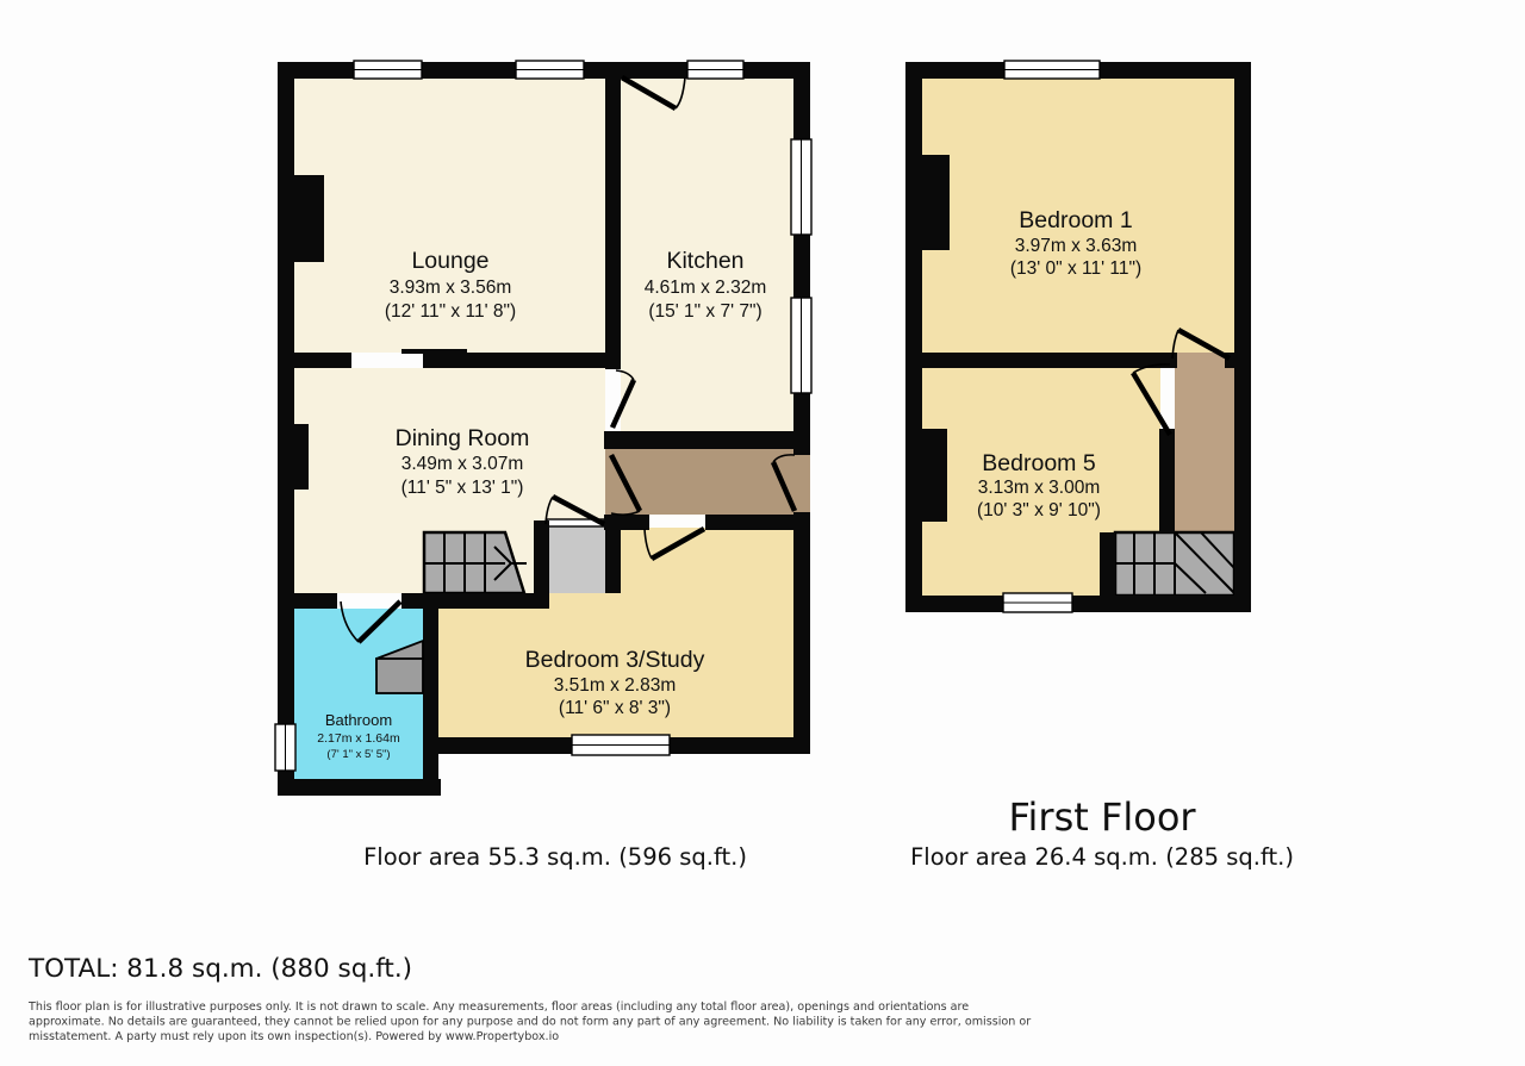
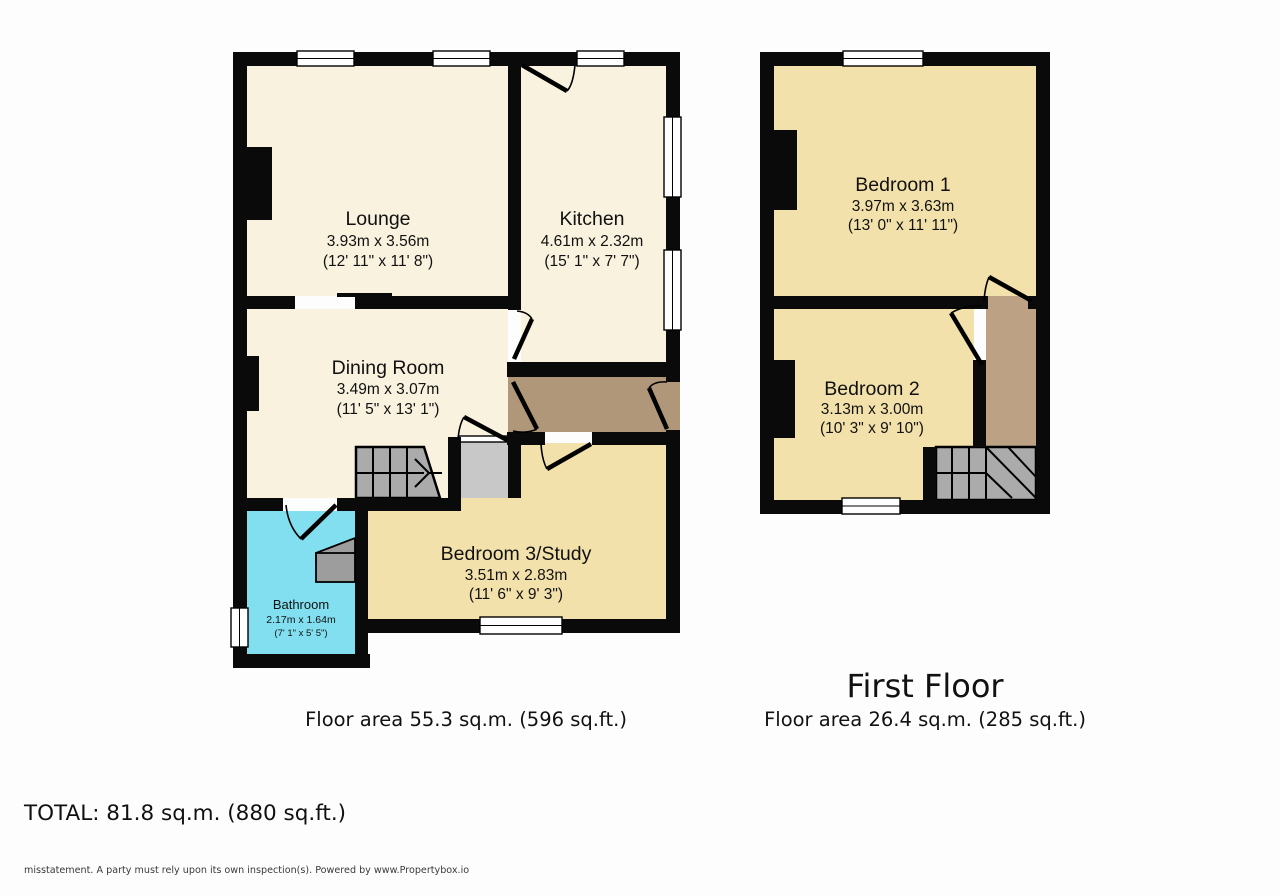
  Lounge
  3.93m x 3.56m
  (12' 11" x 11' 8")
  Kitchen
  4.61m x 2.32m
  (15' 1" x 7' 7")
  Dining Room
  3.49m x 3.07m
  (11' 5" x 13' 1")
  Bedroom 3/Study
  3.51m x 2.83m
- (11' 6" x 8' 3")
+ (11' 6" x 9' 3")
  Bathroom
  2.17m x 1.64m
  (7' 1" x 5' 5")
  Bedroom 1
  3.97m x 3.63m
  (13' 0" x 11' 11")
- Bedroom 5
+ Bedroom 2
  3.13m x 3.00m
  (10' 3" x 9' 10")
  Floor area 55.3 sq.m. (596 sq.ft.)
  First Floor
  Floor area 26.4 sq.m. (285 sq.ft.)
  TOTAL: 81.8 sq.m. (880 sq.ft.)
- This floor plan is for illustrative purposes only. It is not drawn to scale. Any measurements, floor areas (including any total floor area), openings and orientations are
- approximate. No details are guaranteed, they cannot be relied upon for any purpose and do not form any part of any agreement. No liability is taken for any error, omission or
  misstatement. A party must rely upon its own inspection(s). Powered by www.Propertybox.io
